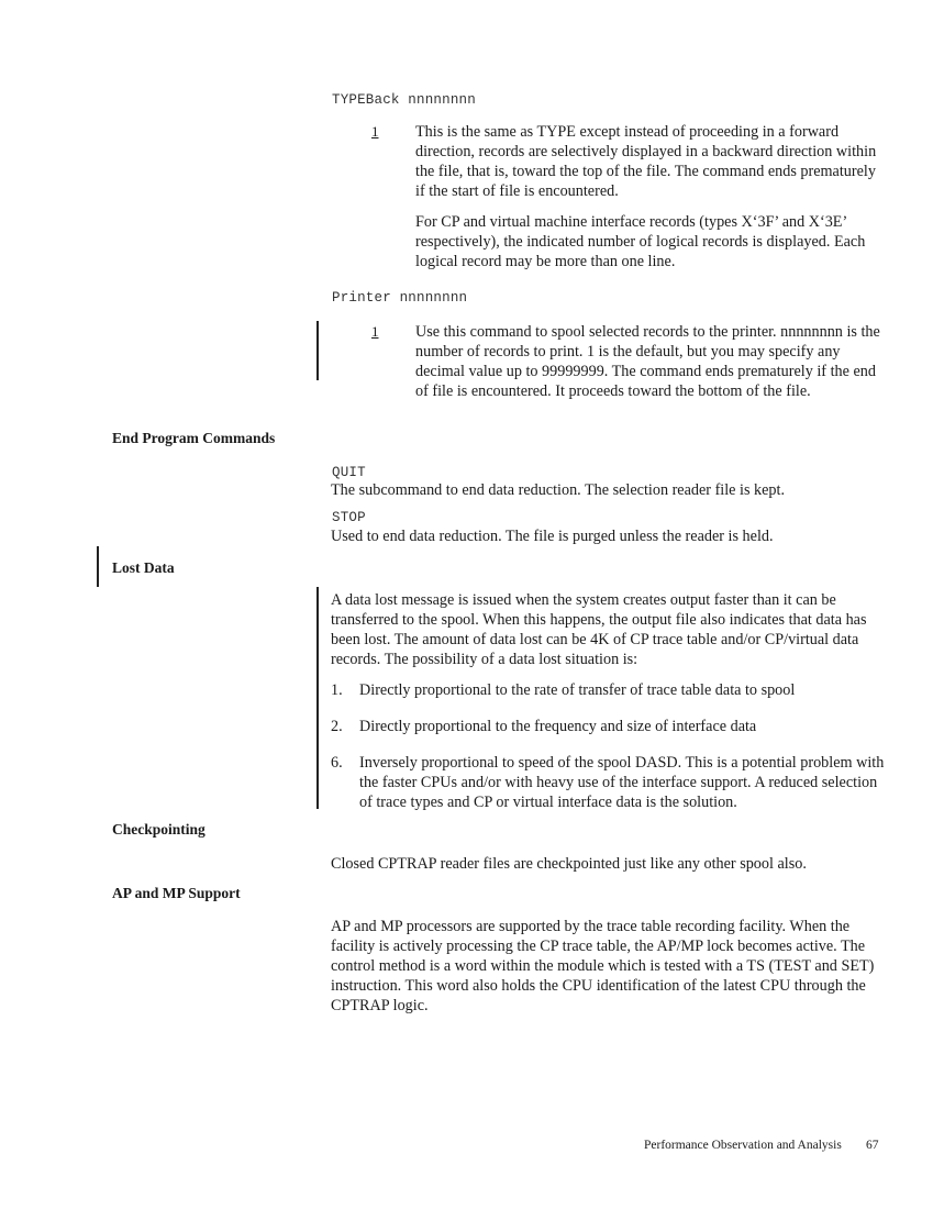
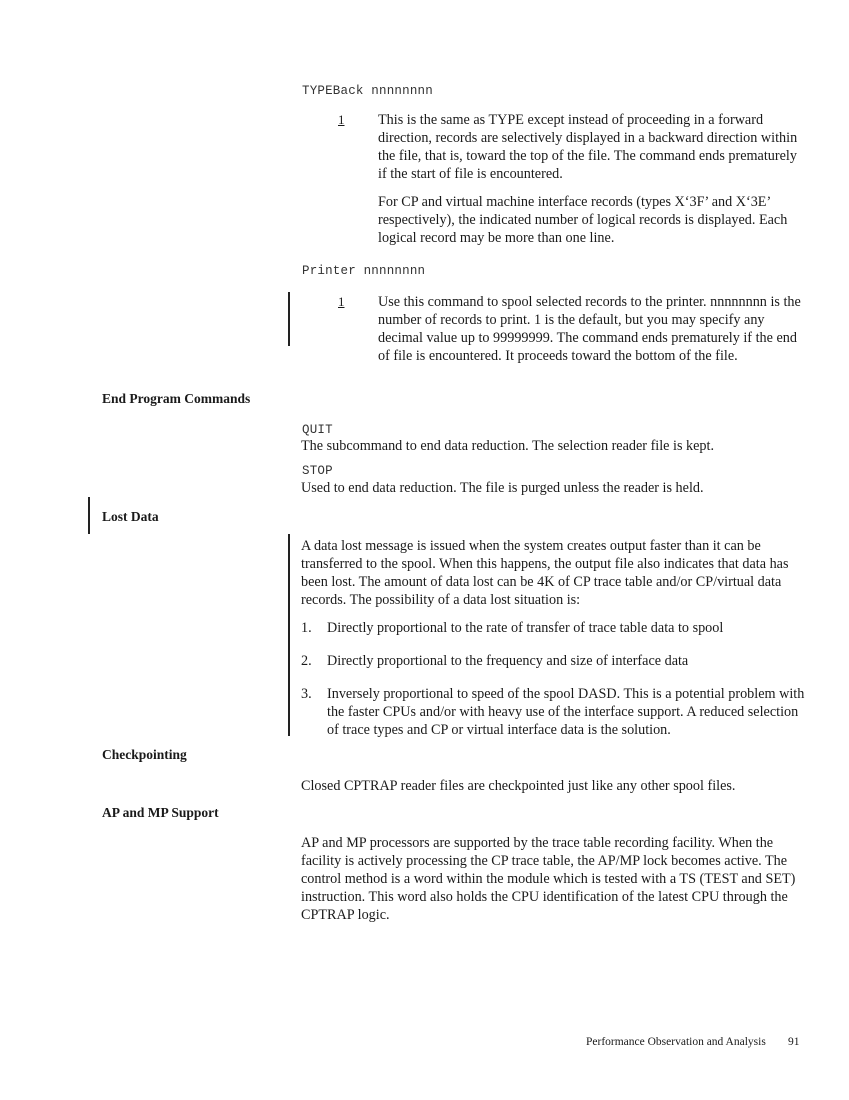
  TYPEBack nnnnnnnn
  1
  This is the same as TYPE except instead of proceeding in a forward direction, records are selectively displayed in a backward direction within the file, that is, toward the top of the file. The command ends prematurely if the start of file is encountered.
  For CP and virtual machine interface records (types X‘3F’ and X‘3E’ respectively), the indicated number of logical records is displayed. Each logical record may be more than one line.
  Printer nnnnnnnn
  1
  Use this command to spool selected records to the printer. nnnnnnnn is the number of records to print. 1 is the default, but you may specify any decimal value up to 99999999. The command ends prematurely if the end of file is encountered. It proceeds toward the bottom of the file.
  End Program Commands
  QUIT
  The subcommand to end data reduction. The selection reader file is kept.
  STOP
  Used to end data reduction. The file is purged unless the reader is held.
  Lost Data
  A data lost message is issued when the system creates output faster than it can be transferred to the spool. When this happens, the output file also indicates that data has been lost. The amount of data lost can be 4K of CP trace table and/or CP/virtual data records. The possibility of a data lost situation is:
  1.
  Directly proportional to the rate of transfer of trace table data to spool
  2.
  Directly proportional to the frequency and size of interface data
- 6.
+ 3.
  Inversely proportional to speed of the spool DASD. This is a potential problem with the faster CPUs and/or with heavy use of the interface support. A reduced selection of trace types and CP or virtual interface data is the solution.
  Checkpointing
- Closed CPTRAP reader files are checkpointed just like any other spool also.
+ Closed CPTRAP reader files are checkpointed just like any other spool files.
  AP and MP Support
  AP and MP processors are supported by the trace table recording facility. When the facility is actively processing the CP trace table, the AP/MP lock becomes active. The control method is a word within the module which is tested with a TS (TEST and SET) instruction. This word also holds the CPU identification of the latest CPU through the CPTRAP logic.
  Performance Observation and Analysis
- 67
+ 91
